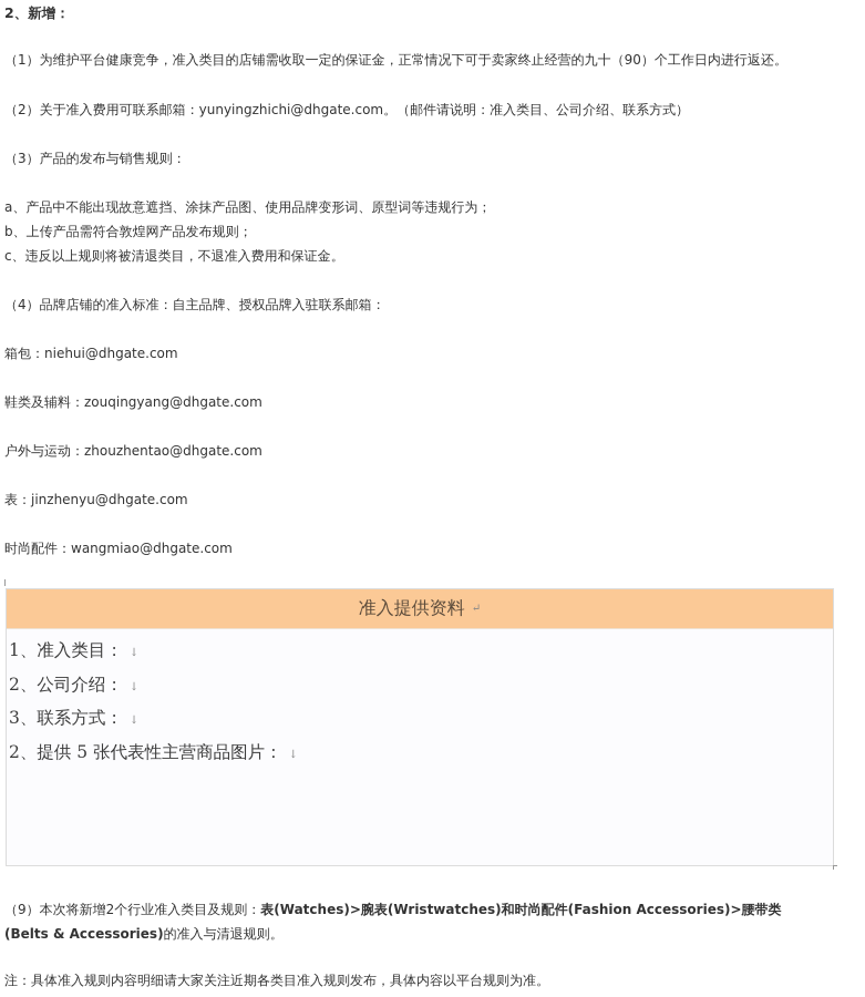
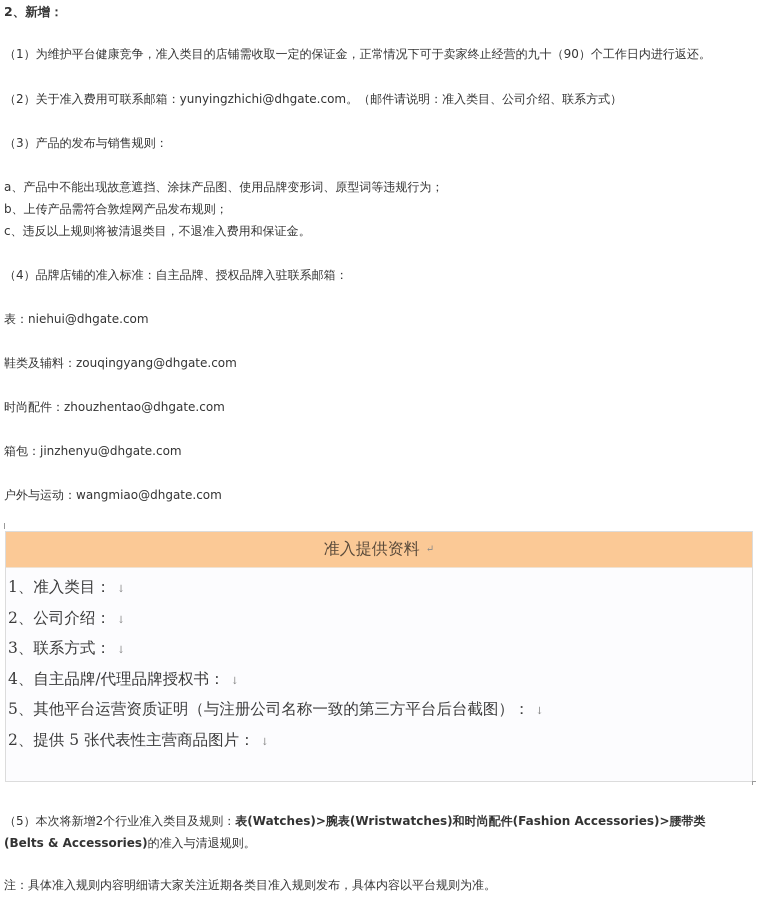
  2、新增：
  （1）为维护平台健康竞争，准入类目的店铺需收取一定的保证金，正常情况下可于卖家终止经营的九十（90）个工作日内进行返还。
  （2）关于准入费用可联系邮箱：yunyingzhichi@dhgate.com。（邮件请说明：准入类目、公司介绍、联系方式）
  （3）产品的发布与销售规则：
  a、产品中不能出现故意遮挡、涂抹产品图、使用品牌变形词、原型词等违规行为；
  b、上传产品需符合敦煌网产品发布规则；
  c、违反以上规则将被清退类目，不退准入费用和保证金。
  （4）品牌店铺的准入标准：自主品牌、授权品牌入驻联系邮箱：
- 箱包：niehui@dhgate.com
+ 表：niehui@dhgate.com
  鞋类及辅料：zouqingyang@dhgate.com
- 户外与运动：zhouzhentao@dhgate.com
+ 时尚配件：zhouzhentao@dhgate.com
- 表：jinzhenyu@dhgate.com
+ 箱包：jinzhenyu@dhgate.com
- 时尚配件：wangmiao@dhgate.com
+ 户外与运动：wangmiao@dhgate.com
  准入提供资料
  ↵
  1、准入类目： ↓
  2、公司介绍： ↓
  3、联系方式： ↓
+ 4、自主品牌/代理品牌授权书： ↓
+ 5、其他平台运营资质证明（与注册公司名称一致的第三方平台后台截图）： ↓
  2、提供 5 张代表性主营商品图片： ↓
- （9）本次将新增2个行业准入类目及规则：表(Watches)>腕表(Wristwatches)和时尚配件(Fashion Accessories)>腰带类(Belts & Accessories)的准入与清退规则。
+ （5）本次将新增2个行业准入类目及规则：表(Watches)>腕表(Wristwatches)和时尚配件(Fashion Accessories)>腰带类(Belts & Accessories)的准入与清退规则。
  注：具体准入规则内容明细请大家关注近期各类目准入规则发布，具体内容以平台规则为准。
